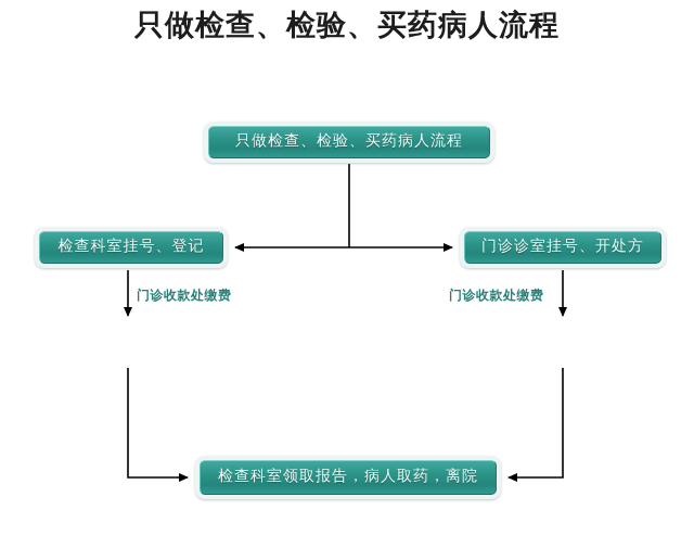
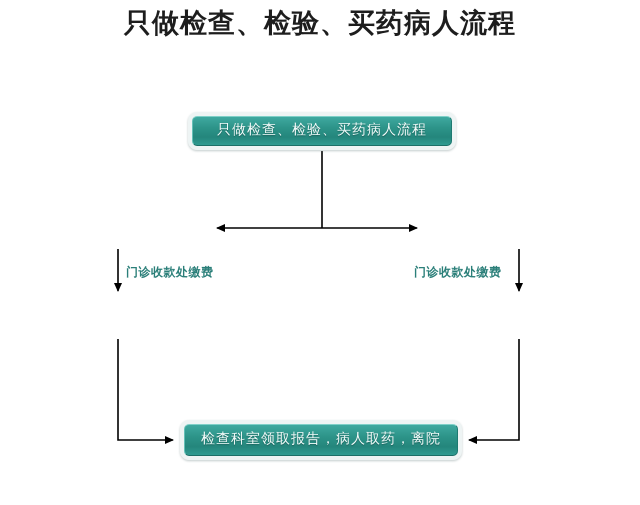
  只做检查、检验、买药病人流程
  只做检查、检验、买药病人流程
- 检查科室挂号、登记
- 门诊诊室挂号、开处方
  检查科室领取报告，病人取药，离院
  门诊收款处缴费
  门诊收款处缴费
